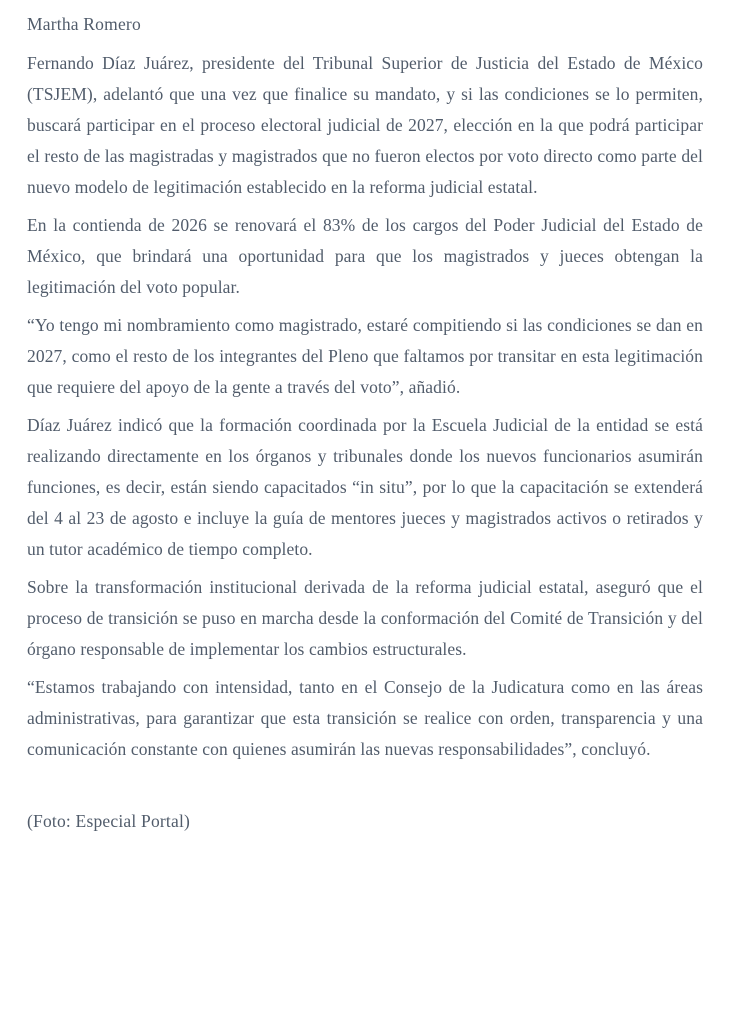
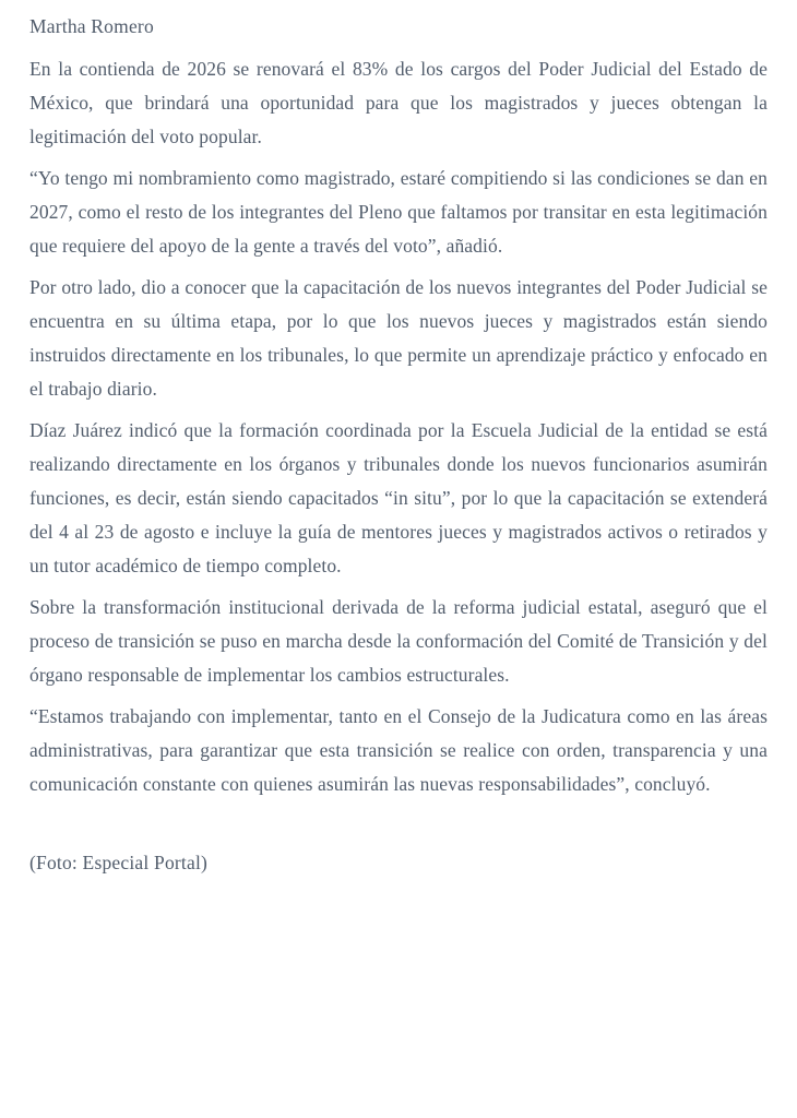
  Martha Romero
- Fernando Díaz Juárez, presidente del Tribunal Superior de Justicia del Estado de México (TSJEM), adelantó que una vez que finalice su mandato, y si las condiciones se lo permiten, buscará participar en el proceso electoral judicial de 2027, elección en la que podrá participar el resto de las magistradas y magistrados que no fueron electos por voto directo como parte del nuevo modelo de legitimación establecido en la reforma judicial estatal.
  En la contienda de 2026 se renovará el 83% de los cargos del Poder Judicial del Estado de México, que brindará una oportunidad para que los magistrados y jueces obtengan la legitimación del voto popular.
  “Yo tengo mi nombramiento como magistrado, estaré compitiendo si las condiciones se dan en 2027, como el resto de los integrantes del Pleno que faltamos por transitar en esta legitimación que requiere del apoyo de la gente a través del voto”, añadió.
+ Por otro lado, dio a conocer que la capacitación de los nuevos integrantes del Poder Judicial se encuentra en su última etapa, por lo que los nuevos jueces y magistrados están siendo instruidos directamente en los tribunales, lo que permite un aprendizaje práctico y enfocado en el trabajo diario.
  Díaz Juárez indicó que la formación coordinada por la Escuela Judicial de la entidad se está realizando directamente en los órganos y tribunales donde los nuevos funcionarios asumirán funciones, es decir, están siendo capacitados “in situ”, por lo que la capacitación se extenderá del 4 al 23 de agosto e incluye la guía de mentores jueces y magistrados activos o retirados y un tutor académico de tiempo completo.
  Sobre la transformación institucional derivada de la reforma judicial estatal, aseguró que el proceso de transición se puso en marcha desde la conformación del Comité de Transición y del órgano responsable de implementar los cambios estructurales.
- “Estamos trabajando con intensidad, tanto en el Consejo de la Judicatura como en las áreas administrativas, para garantizar que esta transición se realice con orden, transparencia y una comunicación constante con quienes asumirán las nuevas responsabilidades”, concluyó.
+ “Estamos trabajando con implementar, tanto en el Consejo de la Judicatura como en las áreas administrativas, para garantizar que esta transición se realice con orden, transparencia y una comunicación constante con quienes asumirán las nuevas responsabilidades”, concluyó.
  (Foto: Especial Portal)
